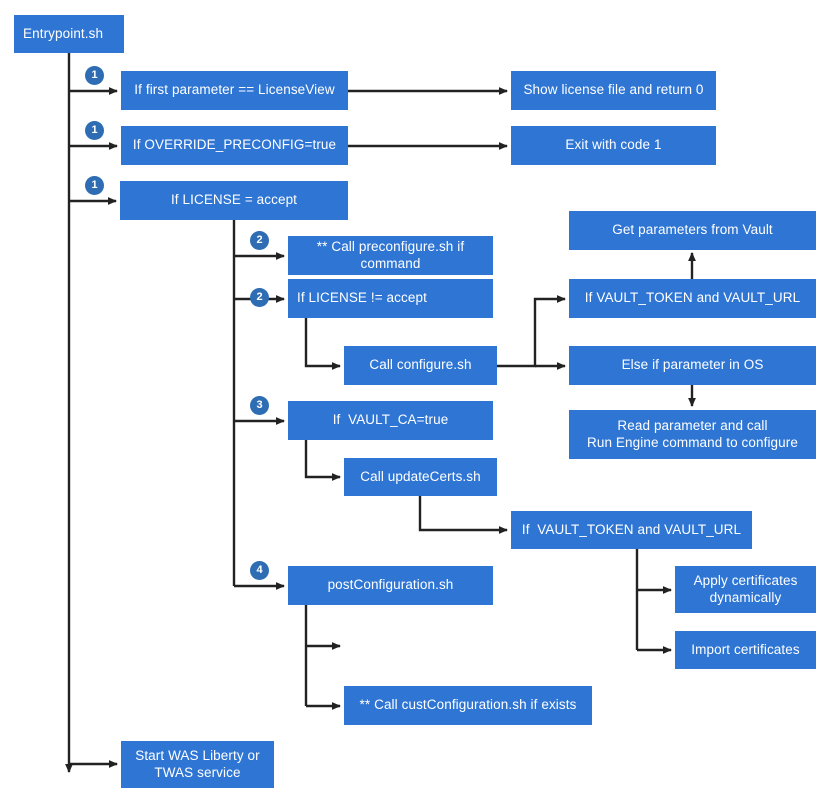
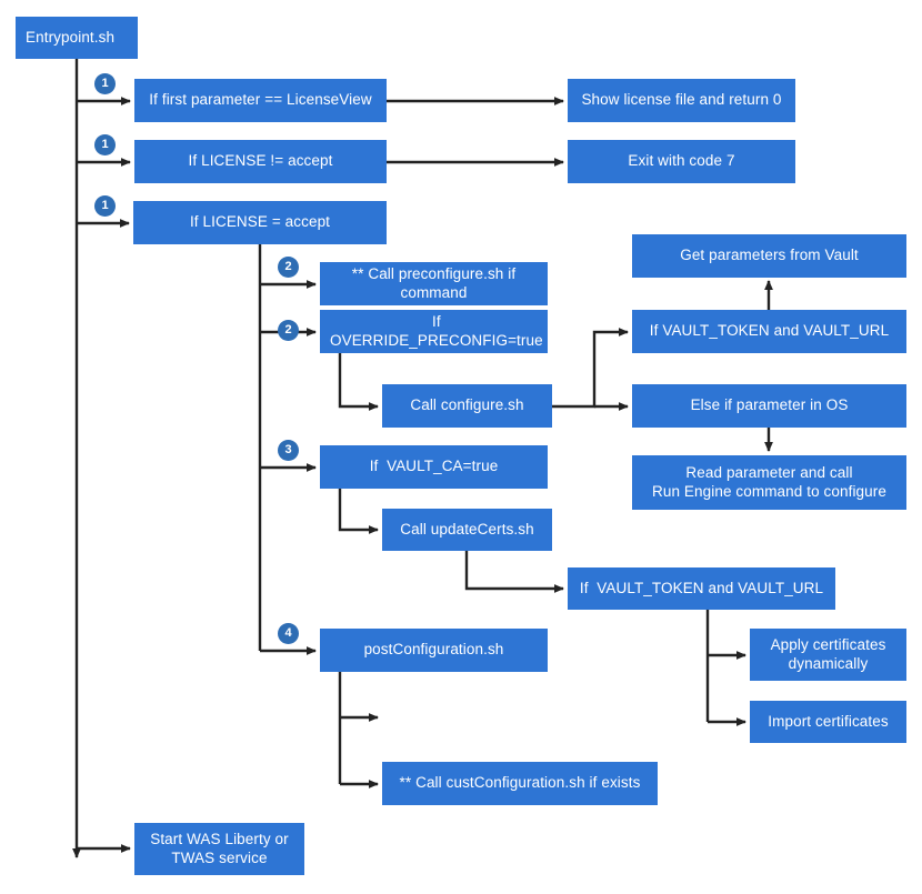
  Entrypoint.sh
  If first parameter == LicenseView
  Show license file and return 0
- If OVERRIDE_PRECONFIG=true
+ If LICENSE != accept
- Exit with code 1
+ Exit with code 7
  If LICENSE = accept
  ** Call preconfigure.sh if command
- If LICENSE != accept
+ If OVERRIDE_PRECONFIG=true
  Call configure.sh
  If VAULT_TOKEN and VAULT_URL
  Get parameters from Vault
  Else if parameter in OS
  Read parameter and call
  Run Engine command to configure
  If VAULT_CA=true
  Call updateCerts.sh
  If VAULT_TOKEN and VAULT_URL
  Apply certificates
  dynamically
  Import certificates
  postConfiguration.sh
  ** Call custConfiguration.sh if exists
  Start WAS Liberty or
  TWAS service
  1
  1
  1
  2
  2
  3
  4
